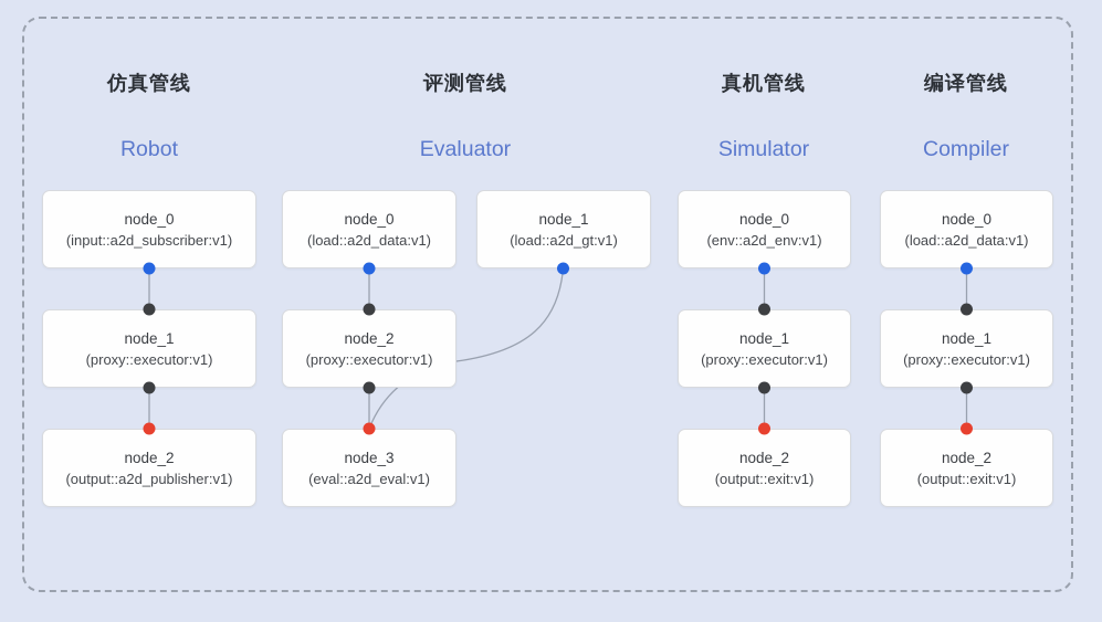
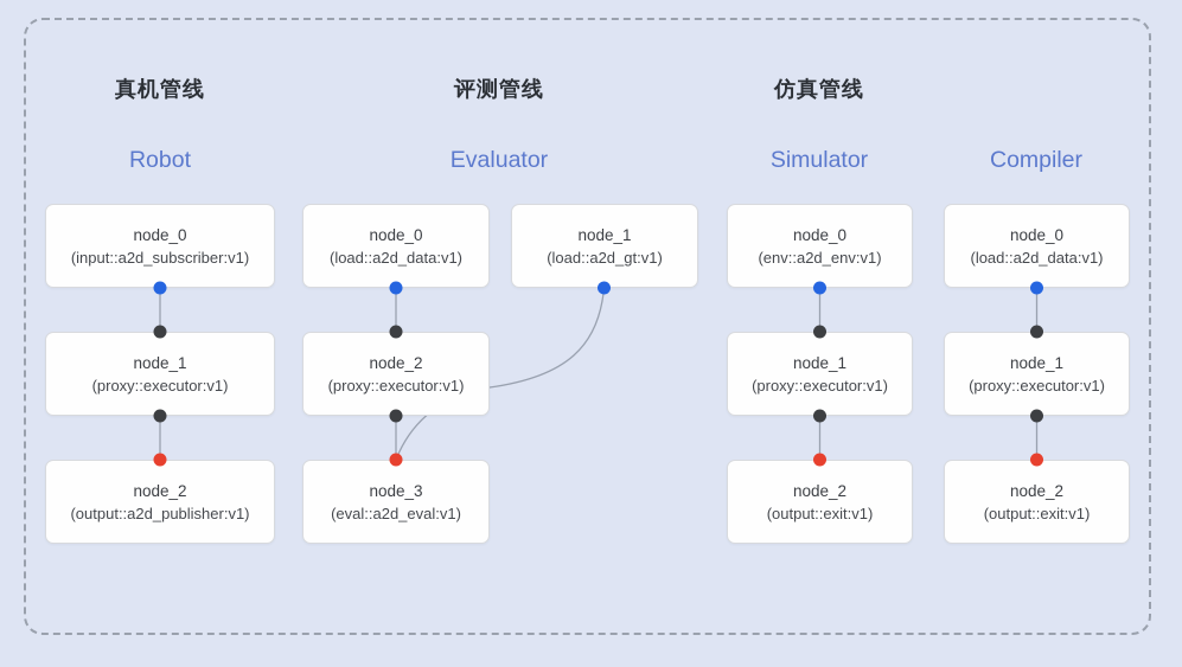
- 仿真管线
+ 真机管线
  评测管线
- 真机管线
+ 仿真管线
- 编译管线
  Robot
  Evaluator
  Simulator
  Compiler
  node_0
  (input::a2d_subscriber:v1)
  node_1
  (proxy::executor:v1)
  node_2
  (output::a2d_publisher:v1)
  node_0
  (load::a2d_data:v1)
  node_1
  (load::a2d_gt:v1)
  node_2
  (proxy::executor:v1)
  node_3
  (eval::a2d_eval:v1)
  node_0
  (env::a2d_env:v1)
  node_1
  (proxy::executor:v1)
  node_2
  (output::exit:v1)
  node_0
  (load::a2d_data:v1)
  node_1
  (proxy::executor:v1)
  node_2
  (output::exit:v1)
